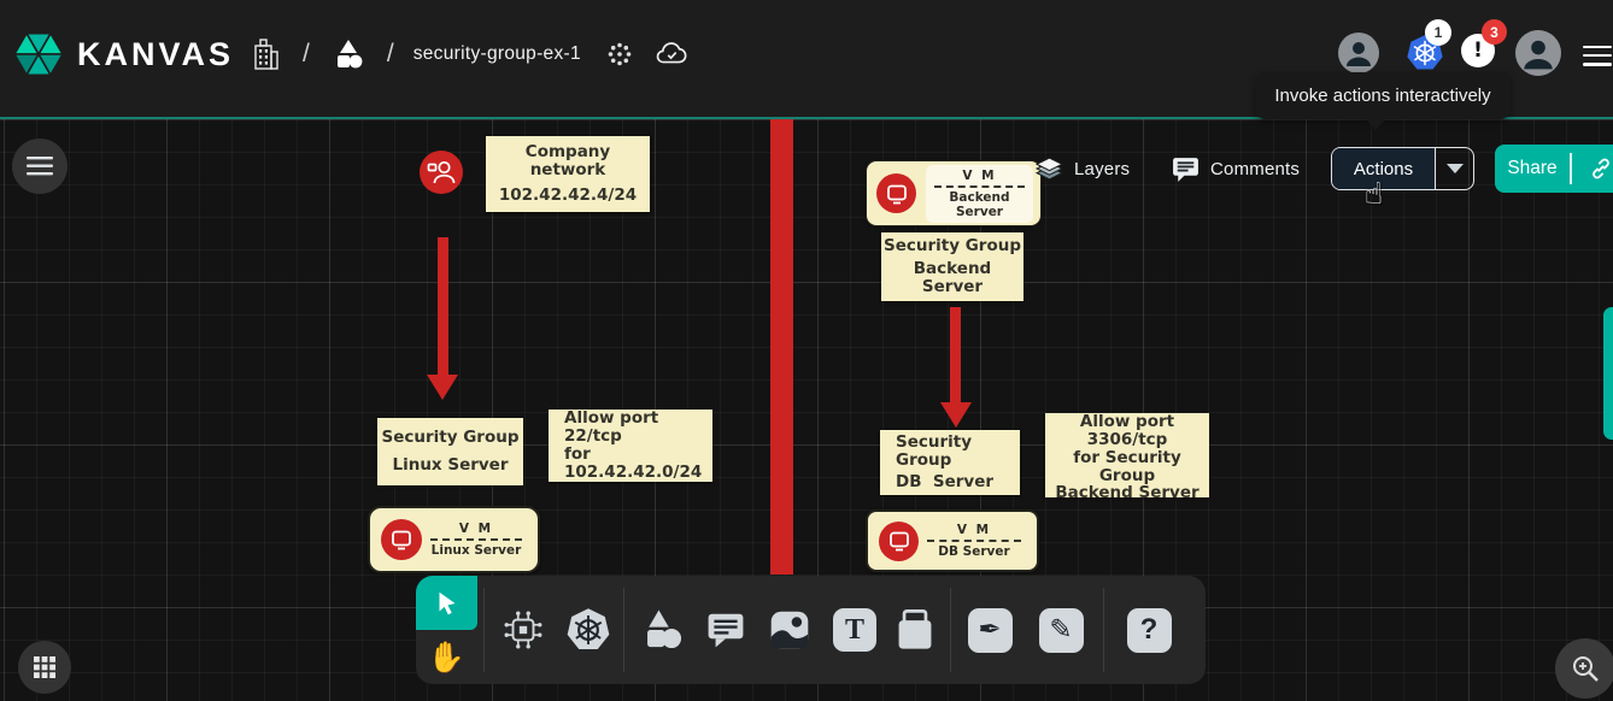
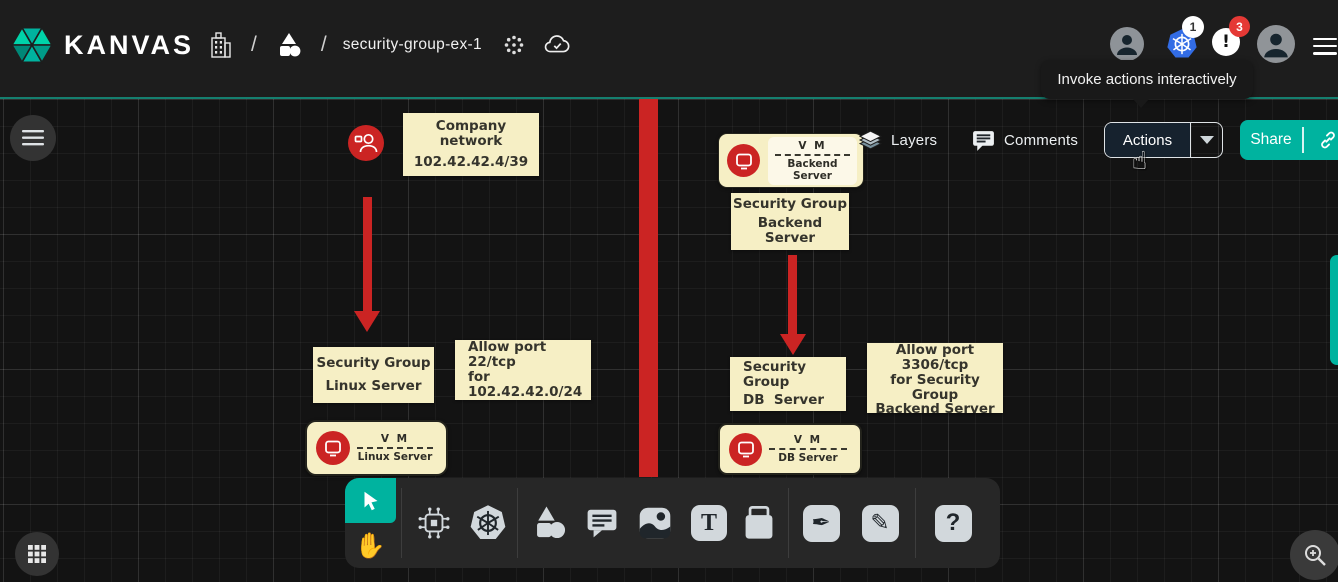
  KANVAS
  /
  /
  security-group-ex-1
  1
  !
  3
  Company network
- 102.42.42.4/24
+ 102.42.42.4/39
  Security Group
  Backend Server
  Security Group
  Linux Server
  Allow port 22/tcp
  for 102.42.42.0/24
  Security Group
  DB Server
  Allow port 3306/tcp
  for Security Group
  Backend Server
  V M
  Backend Server
  V M
  Linux Server
  V M
  DB Server
  Layers
  Comments
  Actions
  Share
  Invoke actions interactively
  ☝
  ✋
  T
  ✒
  ✎
  ?
